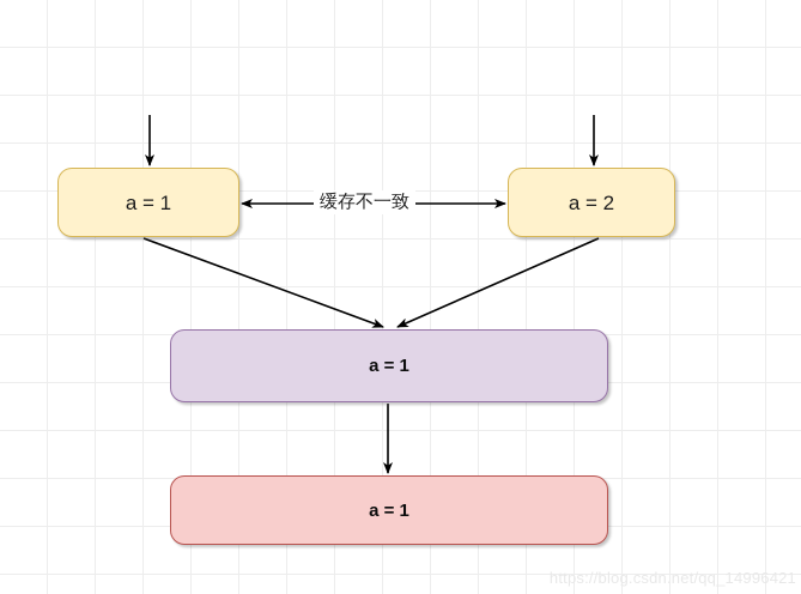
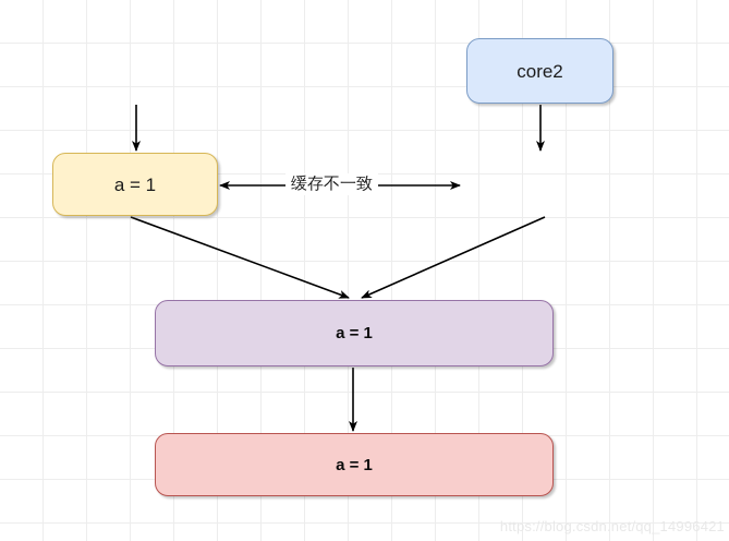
+ core2
  a = 1
- a = 2
  a = 1
  a = 1
  缓存不一致
